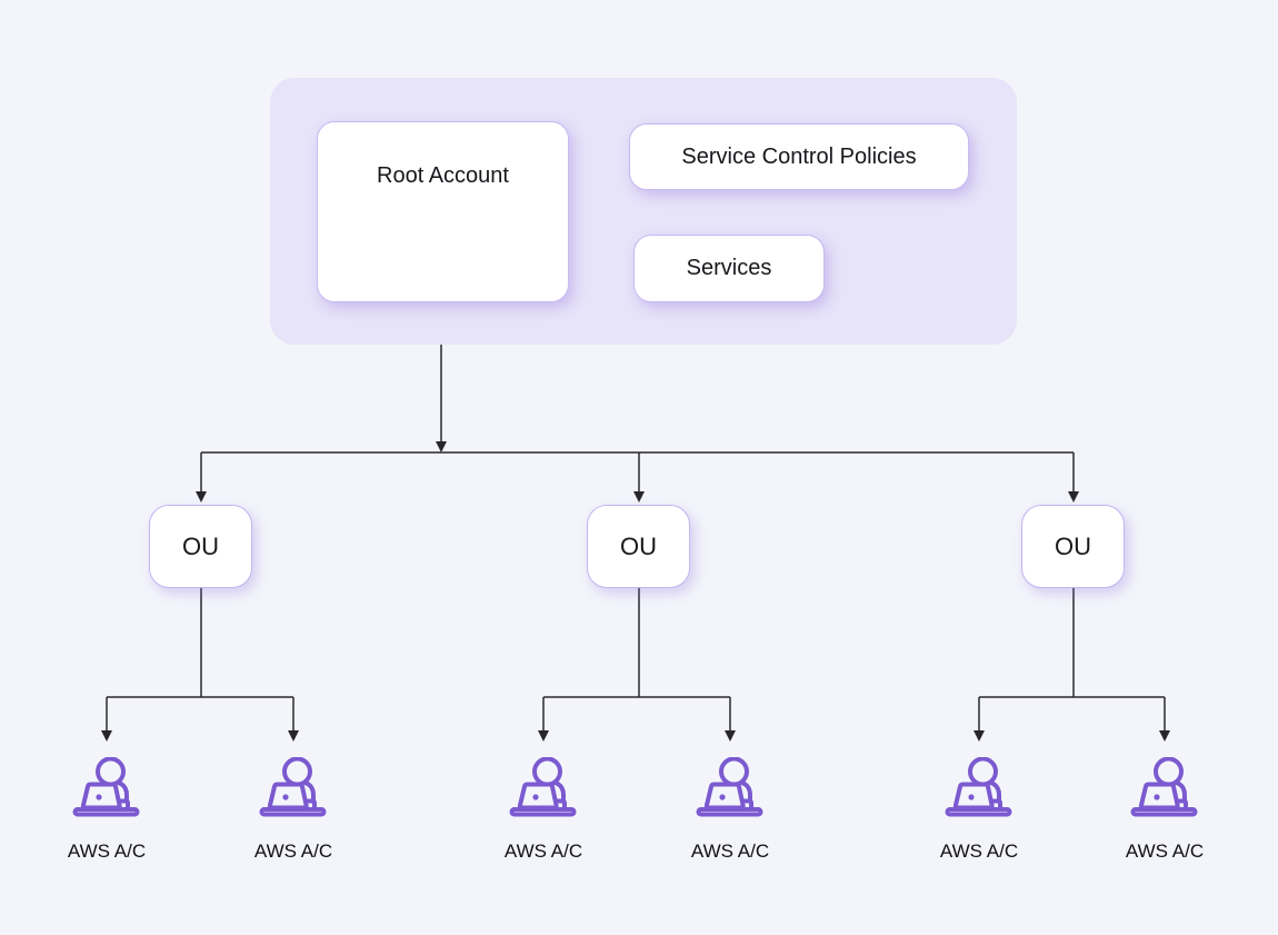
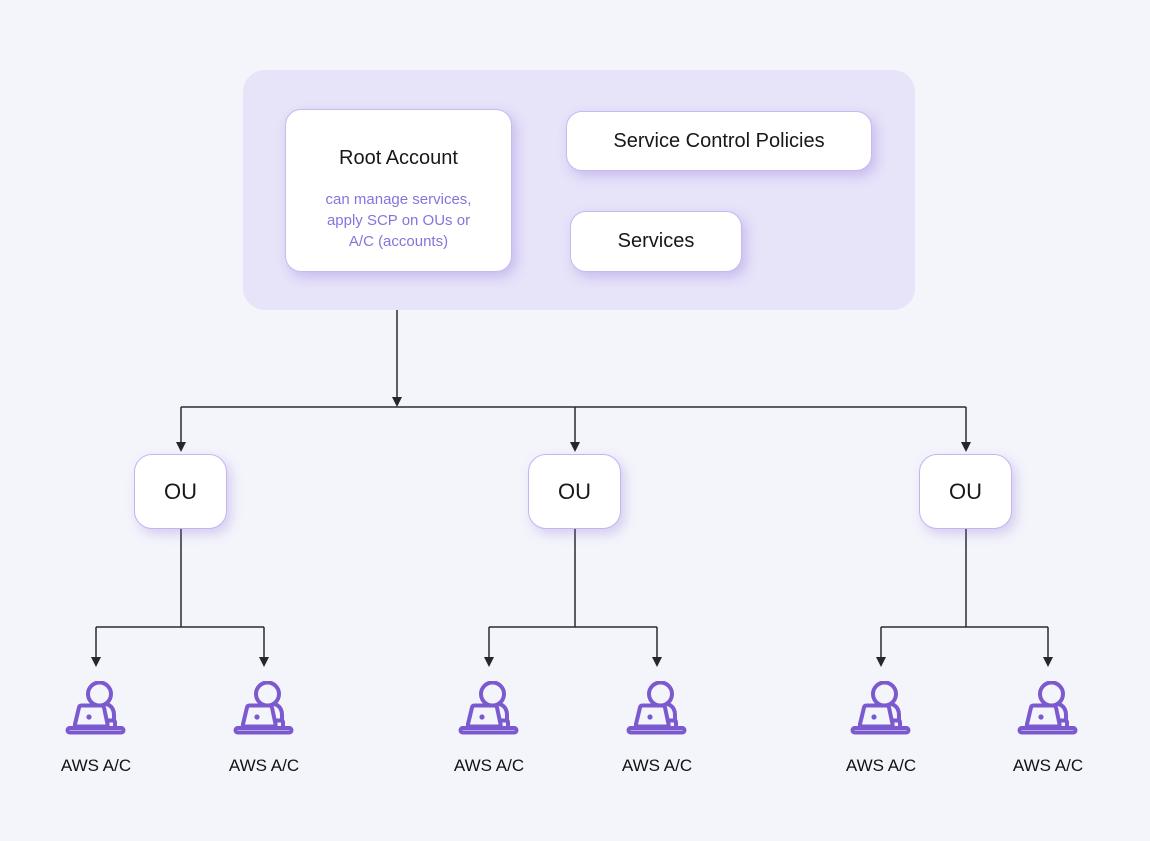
  Root Account
+ can manage services,
+ apply SCP on OUs or
+ A/C (accounts)
  Service Control Policies
  Services
  OU
  OU
  OU
  AWS A/C
  AWS A/C
  AWS A/C
  AWS A/C
  AWS A/C
  AWS A/C
